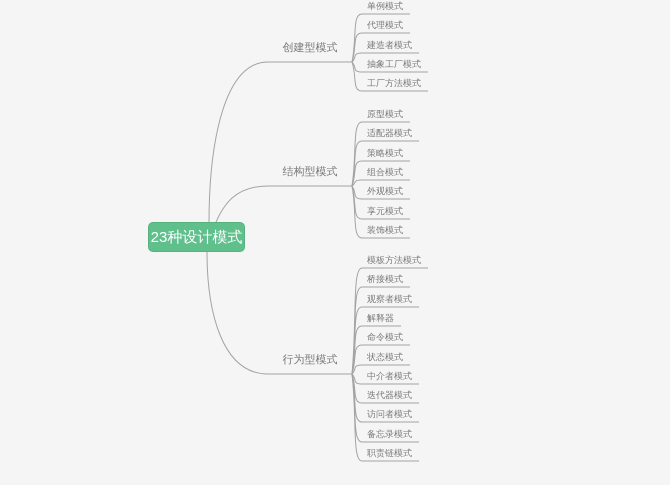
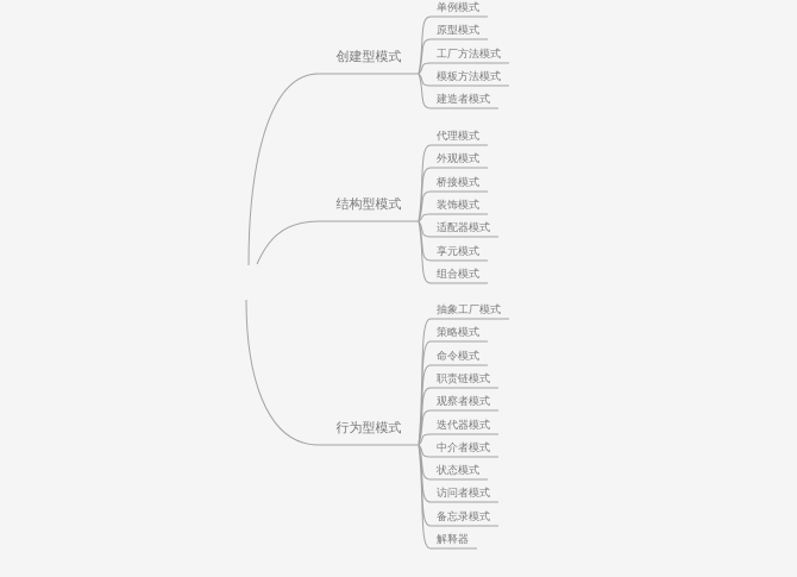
- 23种设计模式
  创建型模式
  单例模式
- 代理模式
+ 原型模式
- 建造者模式
+ 工厂方法模式
- 抽象工厂模式
+ 模板方法模式
- 工厂方法模式
+ 建造者模式
  结构型模式
- 原型模式
+ 代理模式
- 适配器模式
+ 外观模式
- 策略模式
+ 桥接模式
- 组合模式
+ 装饰模式
- 外观模式
+ 适配器模式
  享元模式
- 装饰模式
+ 组合模式
  行为型模式
- 模板方法模式
+ 抽象工厂模式
- 桥接模式
+ 策略模式
- 观察者模式
+ 命令模式
- 解释器
+ 职责链模式
- 命令模式
+ 观察者模式
- 状态模式
+ 迭代器模式
  中介者模式
- 迭代器模式
+ 状态模式
  访问者模式
  备忘录模式
- 职责链模式
+ 解释器
